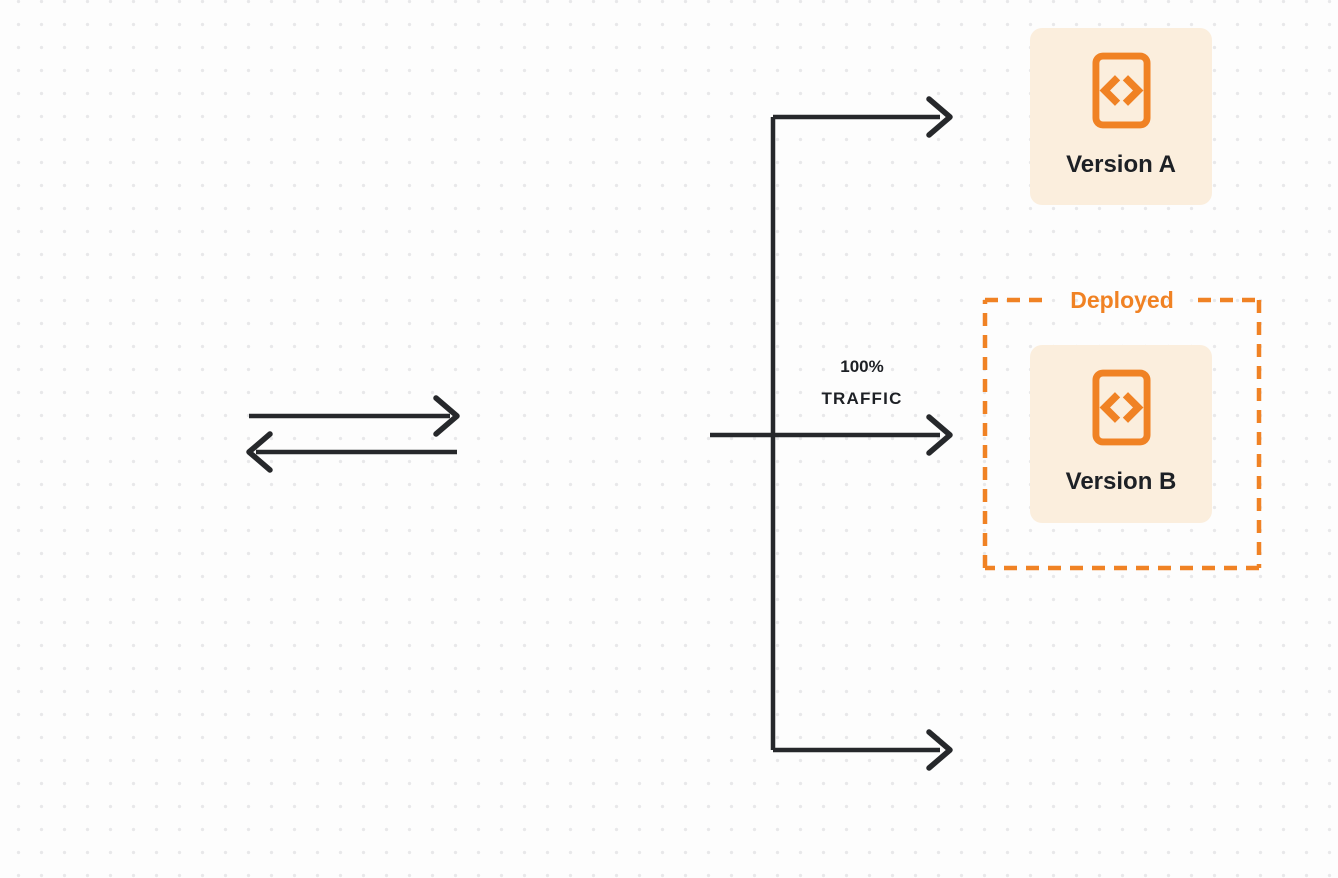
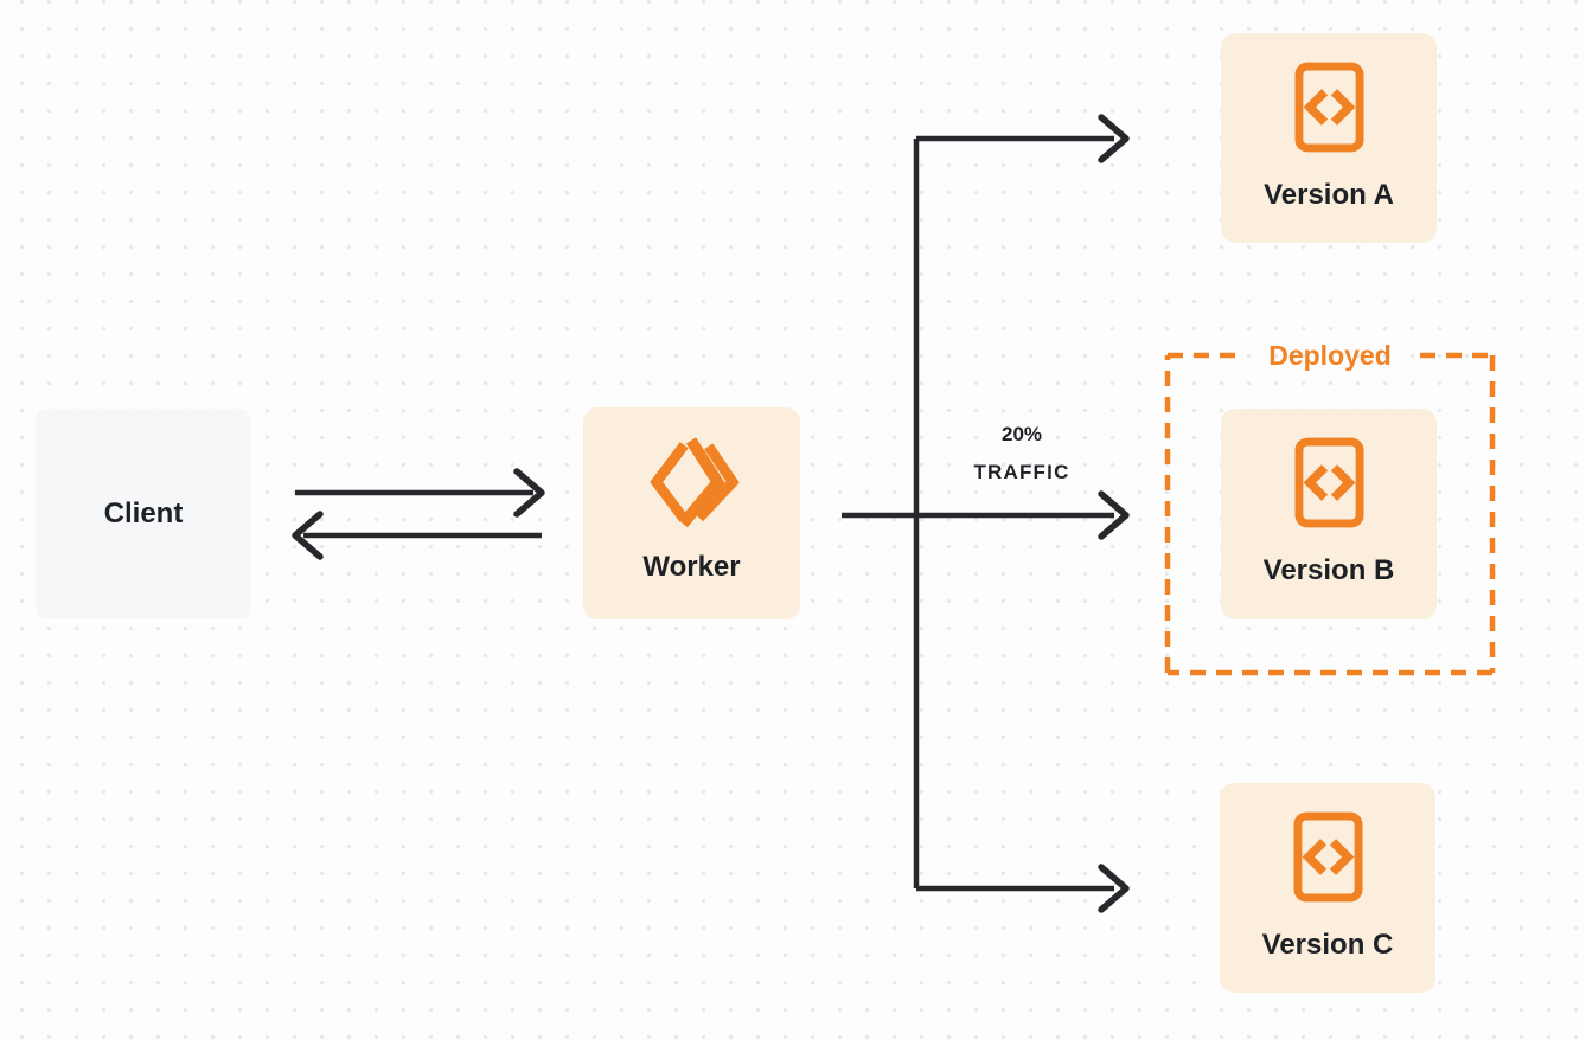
+ Client
+ Worker
- 100%
+ 20%
  TRAFFIC
  Deployed
  Version A
  Version B
+ Version C
